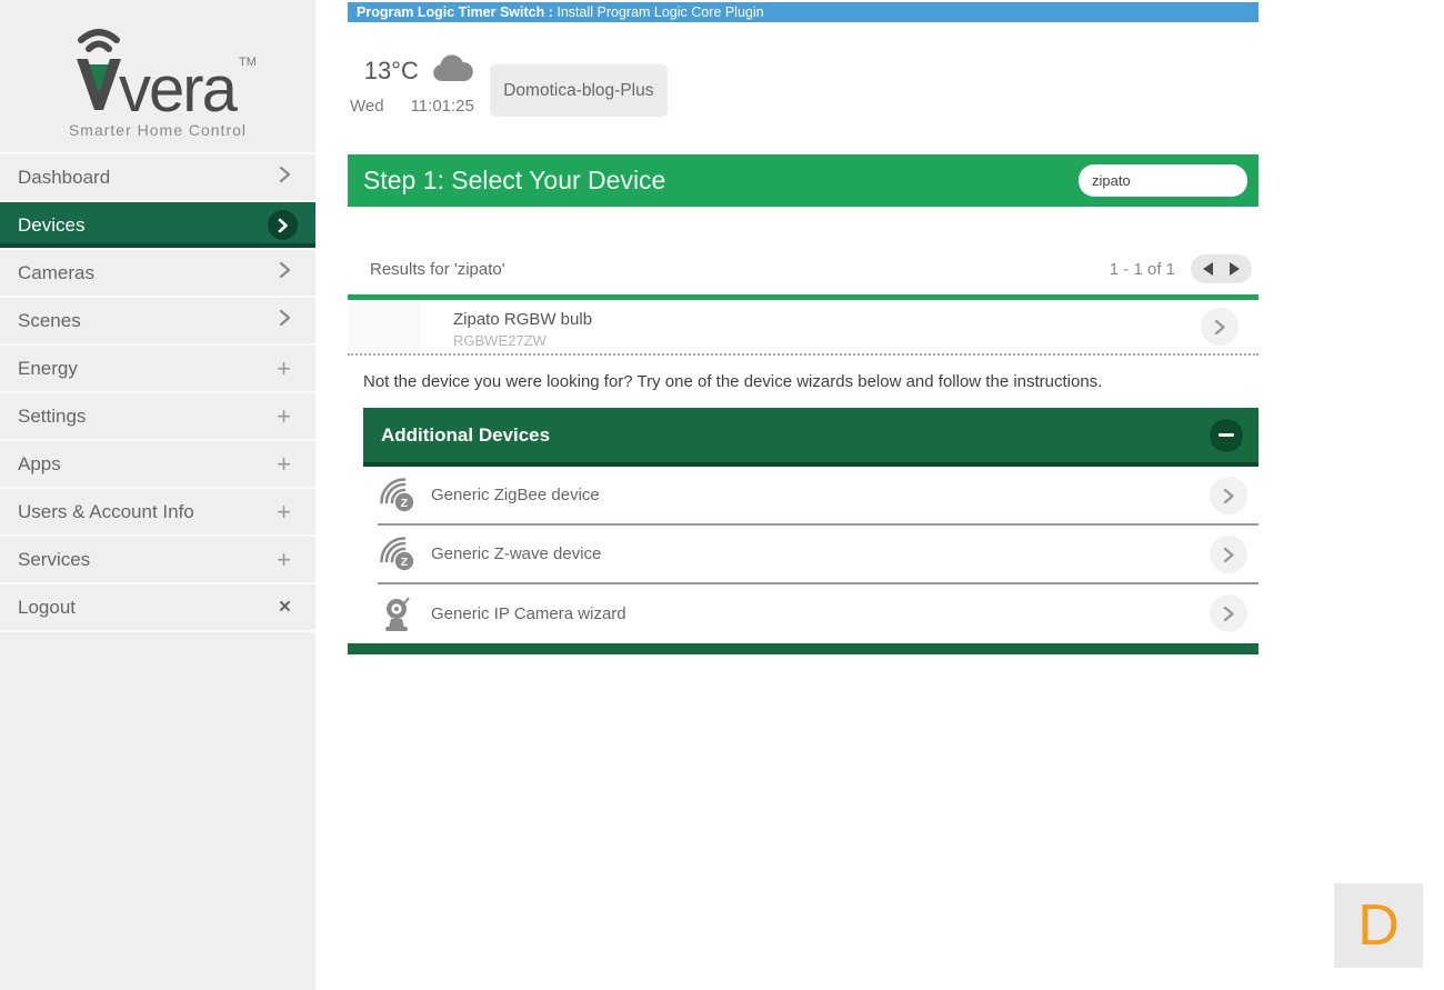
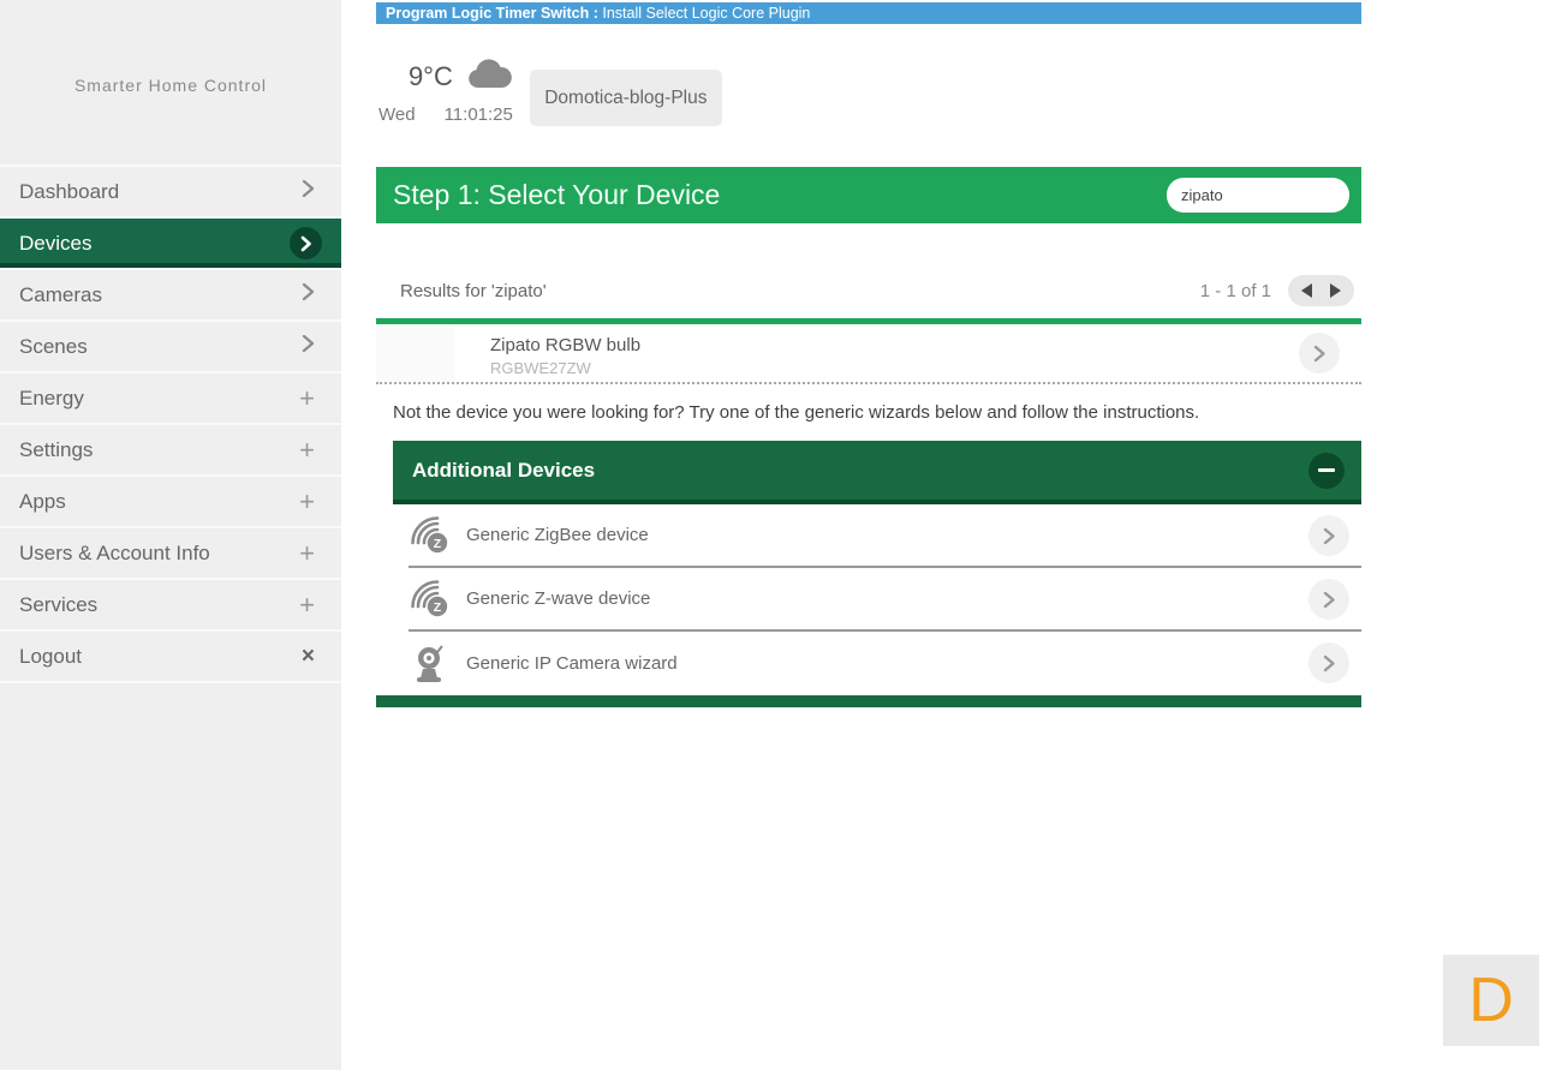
- vera
- TM
  Smarter Home Control
  Dashboard
  Devices
  Cameras
  Scenes
  Energy
  +
  Settings
  +
  Apps
  +
  Users & Account Info
  +
  Services
  +
  Logout
  ×
- Program Logic Timer Switch : Install Program Logic Core Plugin
+ Program Logic Timer Switch : Install Select Logic Core Plugin
- 13°C
+ 9°C
  Wed
  11:01:25
  Domotica-blog-Plus
  Step 1: Select Your Device
  zipato
  Results for 'zipato'
  1 - 1 of 1
  Zipato RGBW bulb
  RGBWE27ZW
- Not the device you were looking for? Try one of the device wizards below and follow the instructions.
+ Not the device you were looking for? Try one of the generic wizards below and follow the instructions.
  Additional Devices
  Z
  Generic ZigBee device
  Z
  Generic Z-wave device
  Generic IP Camera wizard
  D
